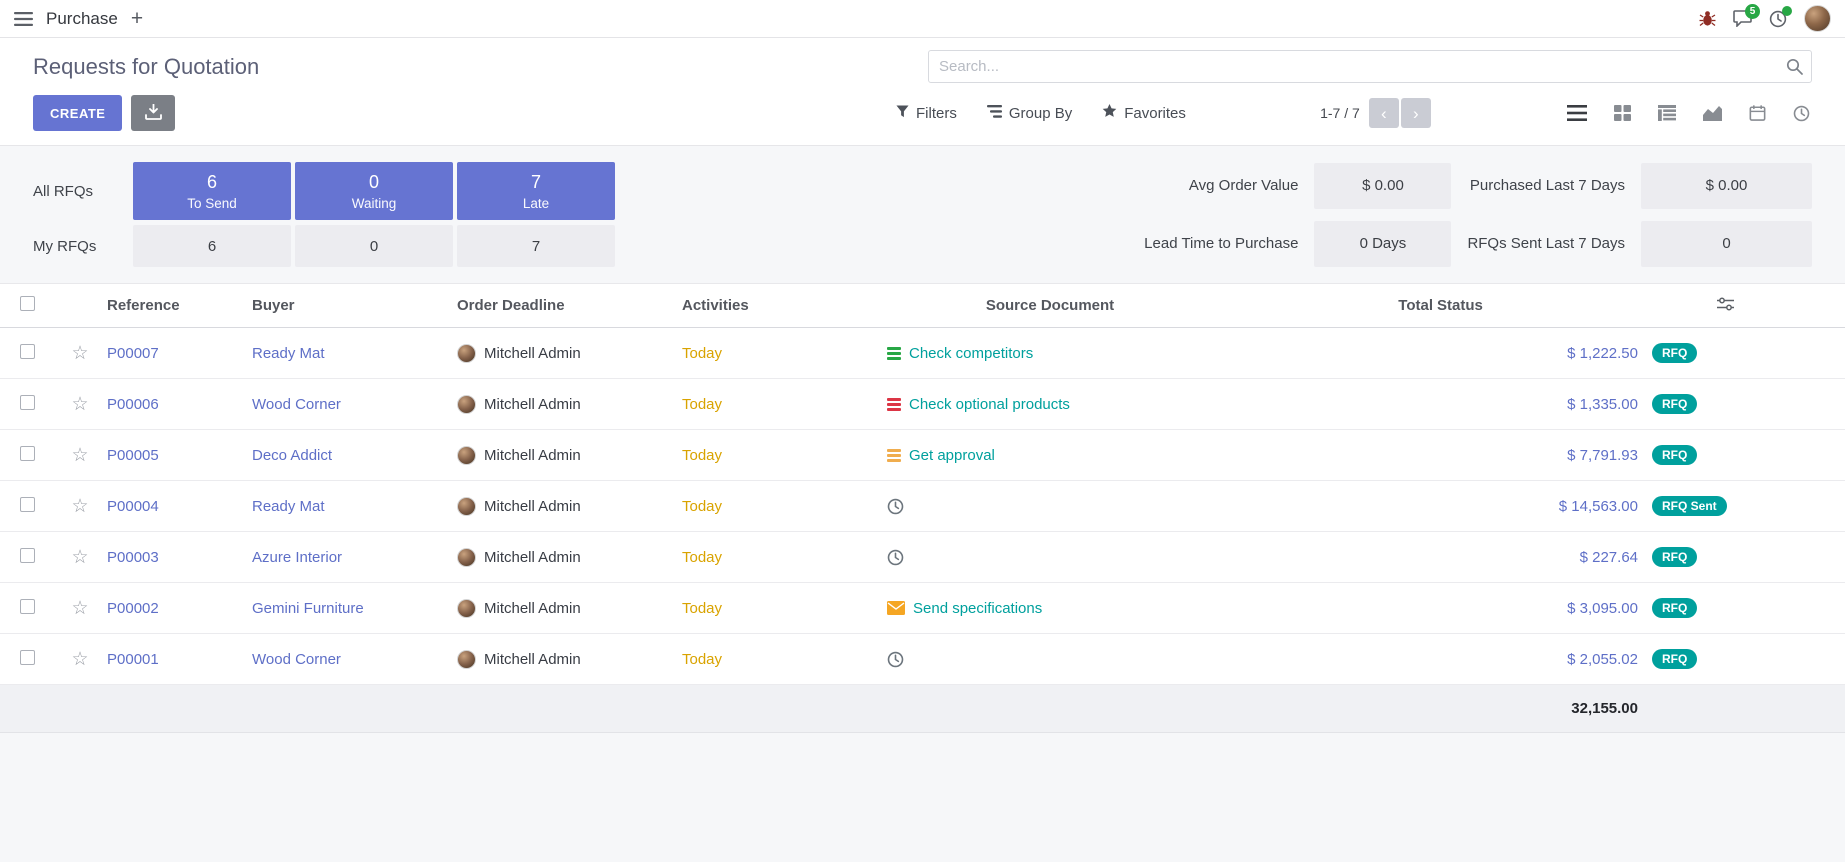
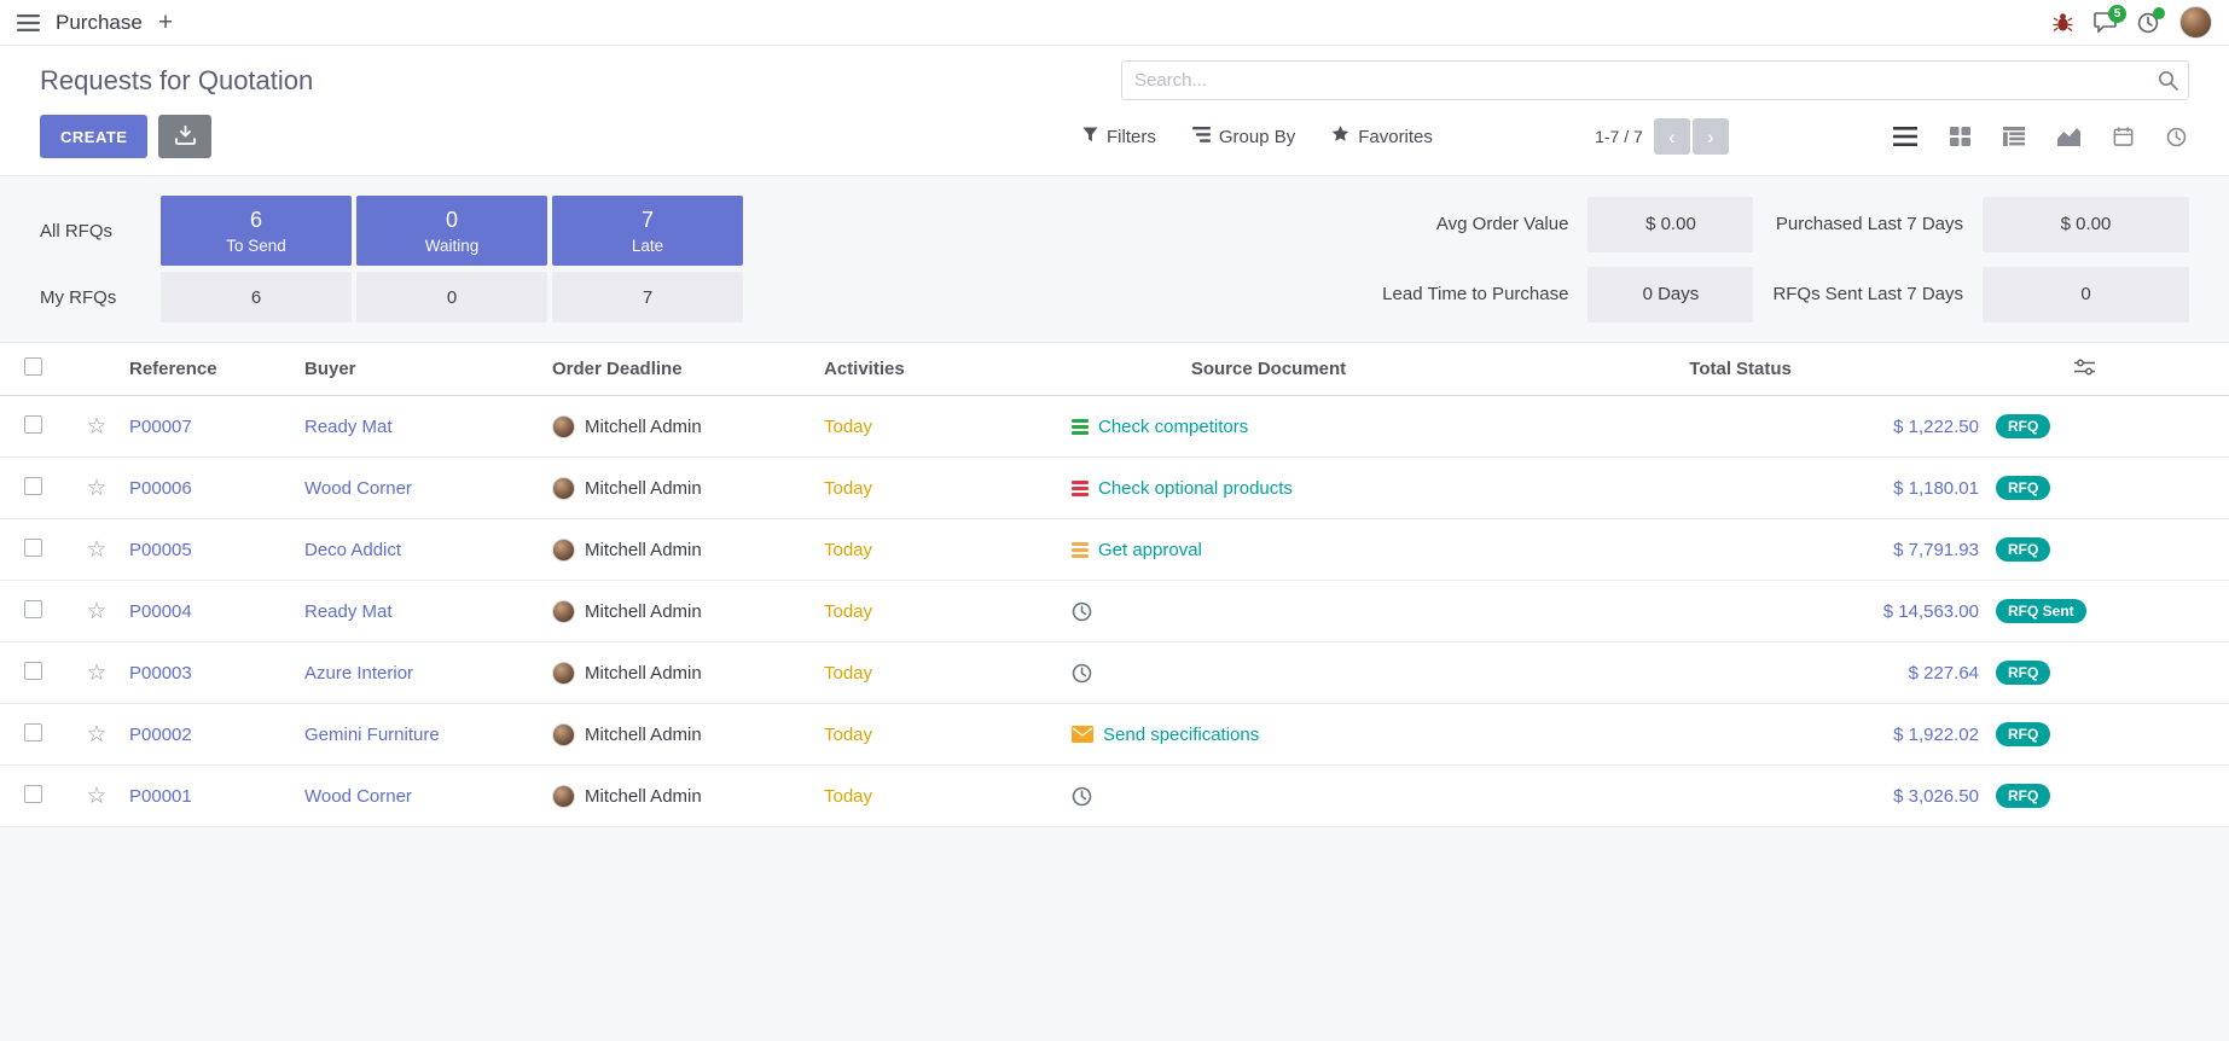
  Purchase
  +
  5
  Requests for Quotation
  Search...
  CREATE
  Filters
  Group By
  Favorites
  1-7 / 7
  ‹
  ›
  All RFQs
  6
  To Send
  0
  Waiting
  7
  Late
  My RFQs
  6
  0
  7
  Avg Order Value
  $ 0.00
  Purchased Last 7 Days
  $ 0.00
  Lead Time to Purchase
  0 Days
  RFQs Sent Last 7 Days
  0
  Reference
  Buyer
  Order Deadline
  Activities
  Source Document
  Total
  Status
  ☆
  P00007
  Ready Mat
  Mitchell Admin
  Today
  Check competitors
  $ 1,222.50
  RFQ
  ☆
  P00006
  Wood Corner
  Mitchell Admin
  Today
  Check optional products
- $ 1,335.00
+ $ 1,180.01
  RFQ
  ☆
  P00005
  Deco Addict
  Mitchell Admin
  Today
  Get approval
  $ 7,791.93
  RFQ
  ☆
  P00004
  Ready Mat
  Mitchell Admin
  Today
  $ 14,563.00
  RFQ Sent
  ☆
  P00003
  Azure Interior
  Mitchell Admin
  Today
  $ 227.64
  RFQ
  ☆
  P00002
  Gemini Furniture
  Mitchell Admin
  Today
  Send specifications
- $ 3,095.00
+ $ 1,922.02
  RFQ
  ☆
  P00001
  Wood Corner
  Mitchell Admin
  Today
- $ 2,055.02
+ $ 3,026.50
  RFQ
- 32,155.00
